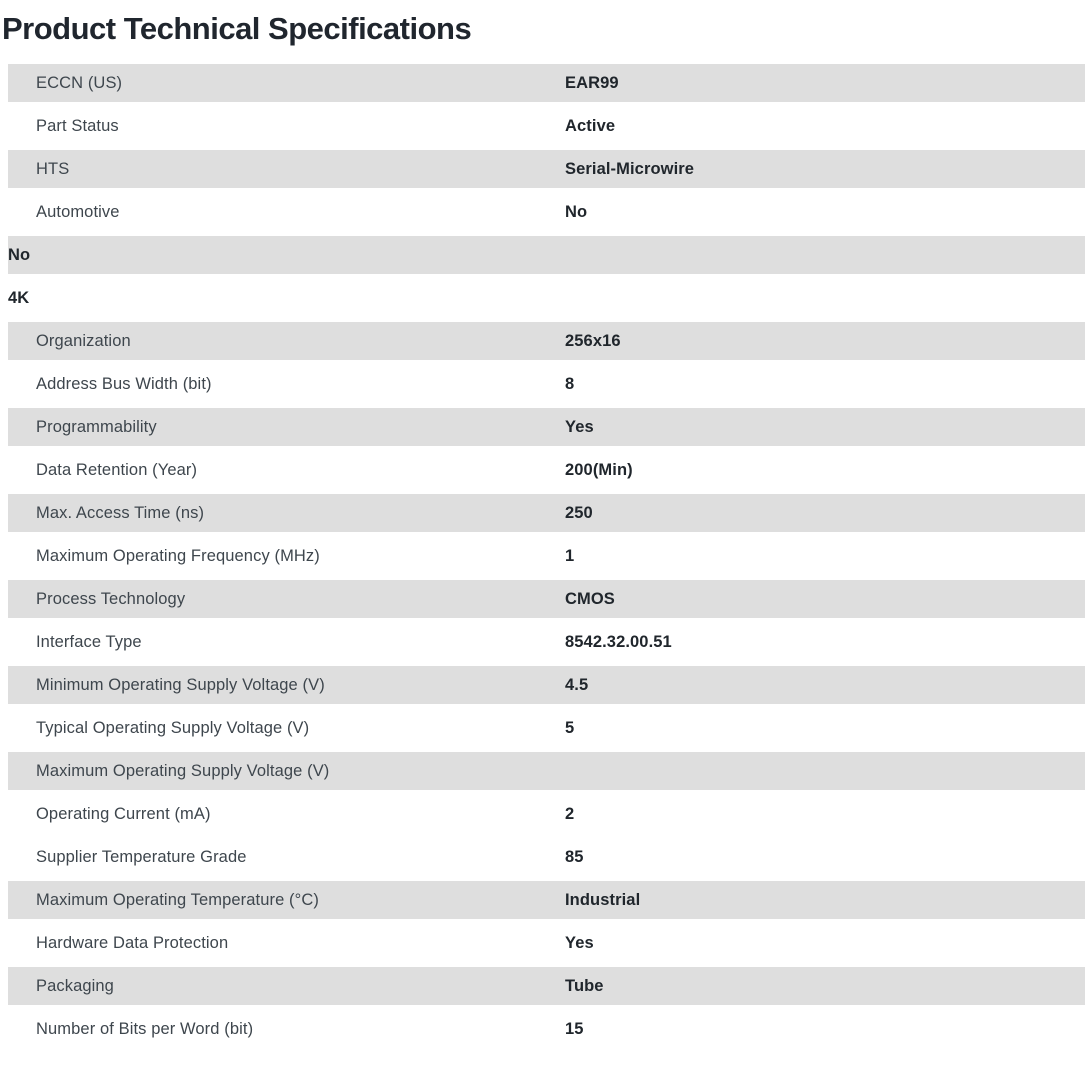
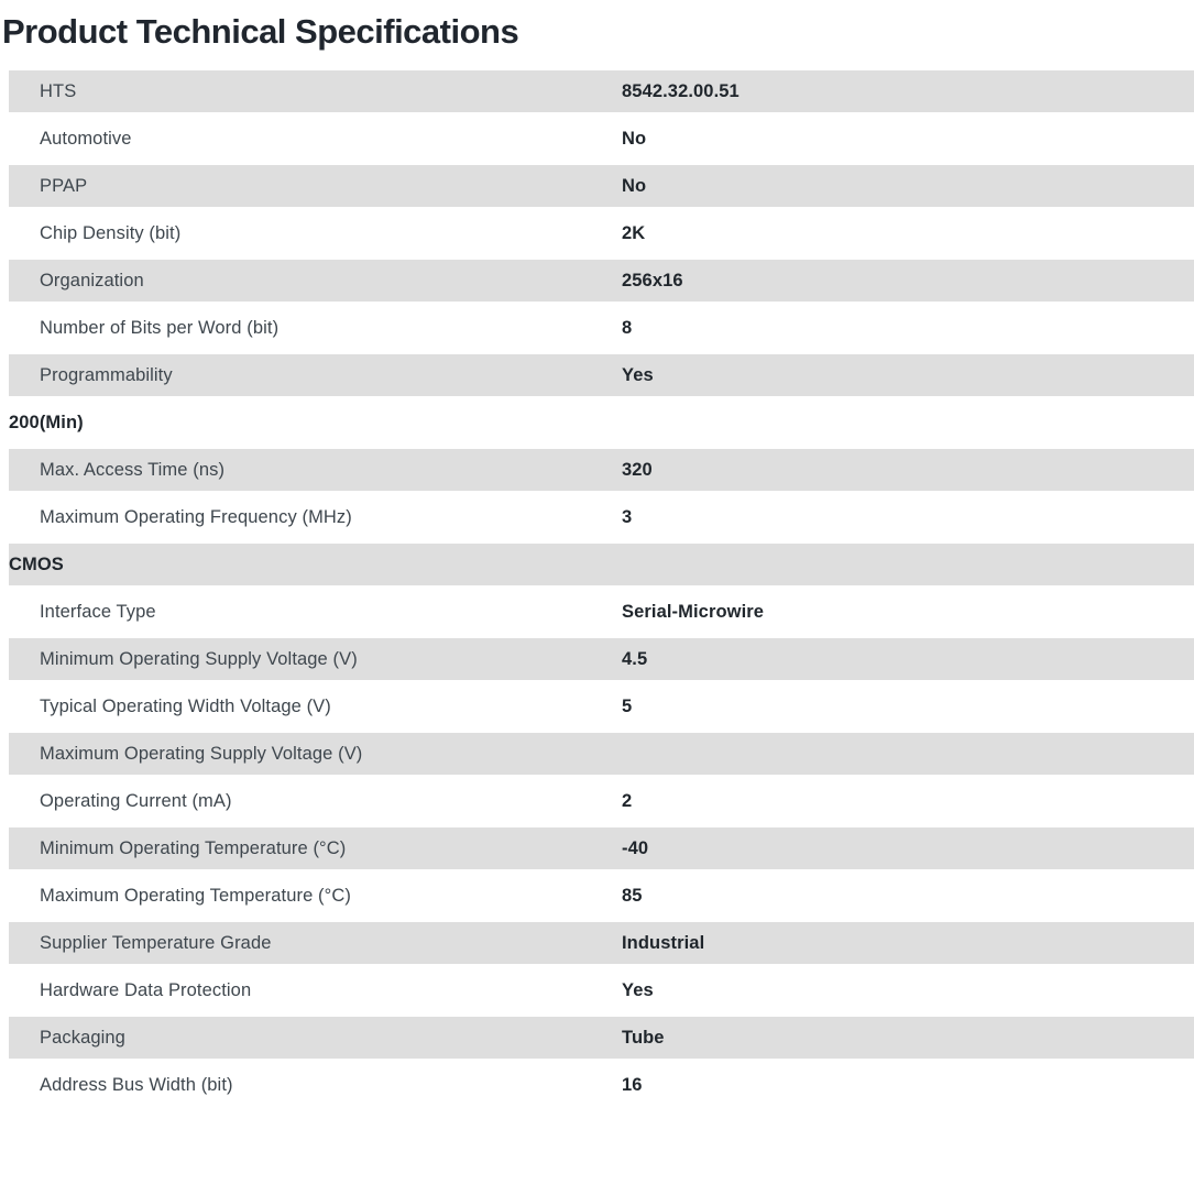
  Product Technical Specifications
- ECCN (US)
- EAR99
- Part Status
- Active
  HTS
- Serial-Microwire
+ 8542.32.00.51
  Automotive
  No
+ PPAP
  No
+ Chip Density (bit)
- 4K
+ 2K
  Organization
  256x16
- Address Bus Width (bit)
+ Number of Bits per Word (bit)
  8
  Programmability
  Yes
- Data Retention (Year)
  200(Min)
  Max. Access Time (ns)
- 250
+ 320
  Maximum Operating Frequency (MHz)
- 1
+ 3
- Process Technology
  CMOS
  Interface Type
- 8542.32.00.51
+ Serial-Microwire
  Minimum Operating Supply Voltage (V)
  4.5
- Typical Operating Supply Voltage (V)
+ Typical Operating Width Voltage (V)
  5
  Maximum Operating Supply Voltage (V)
  Operating Current (mA)
  2
+ Minimum Operating Temperature (°C)
+ -40
- Supplier Temperature Grade
+ Maximum Operating Temperature (°C)
  85
- Maximum Operating Temperature (°C)
+ Supplier Temperature Grade
  Industrial
  Hardware Data Protection
  Yes
  Packaging
  Tube
- Number of Bits per Word (bit)
+ Address Bus Width (bit)
- 15
+ 16
